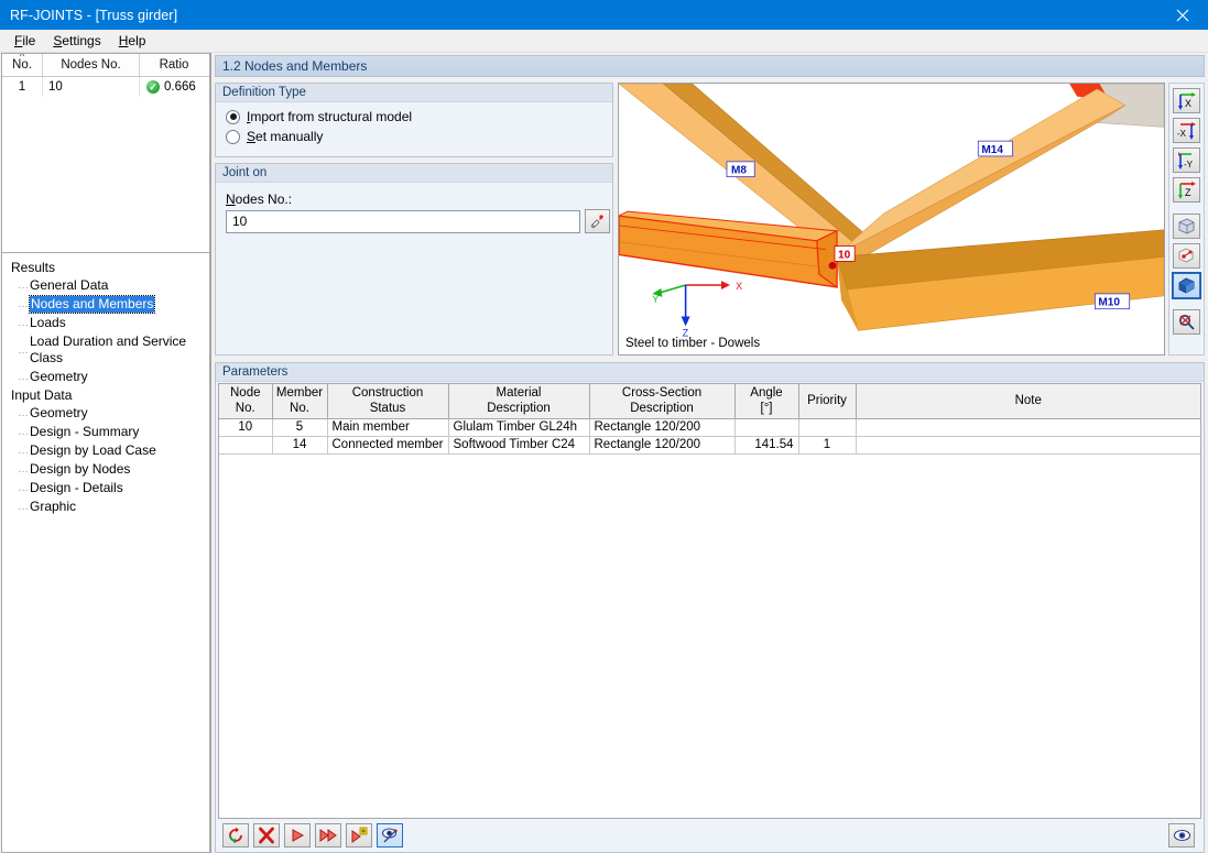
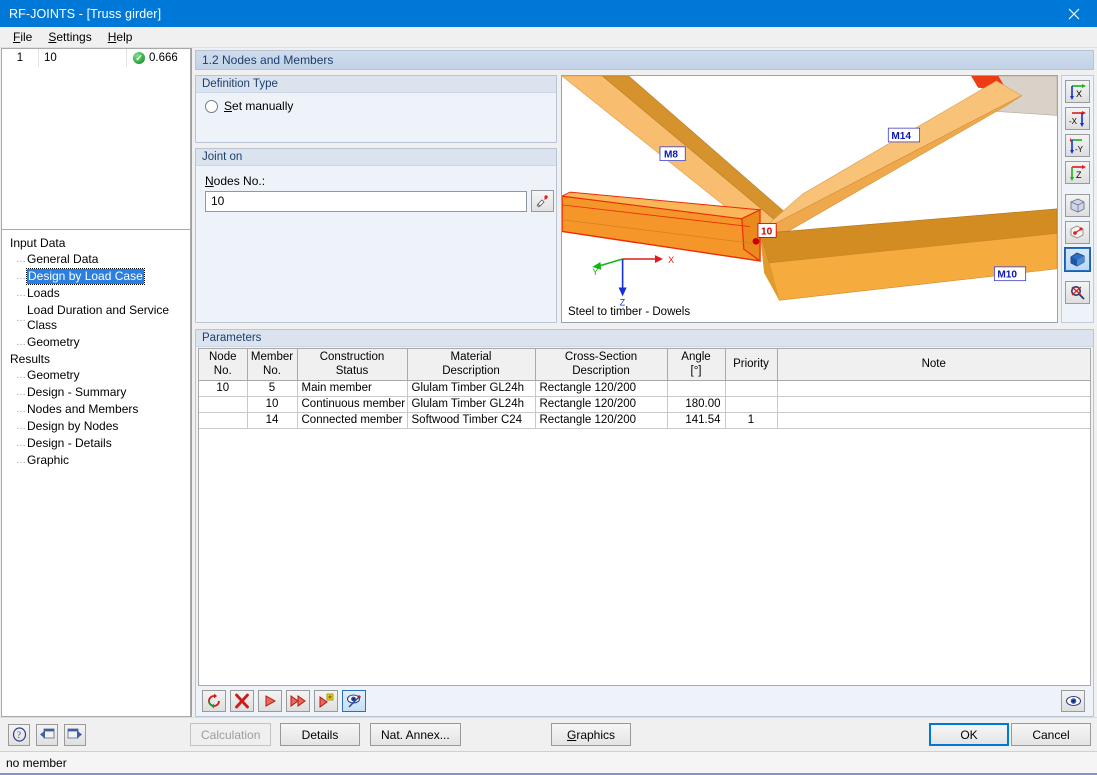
  RF-JOINTS - [Truss girder]
  File
  Settings
  Help
- ^
- No.
- Nodes No.
- Ratio
  1
  10
  ✓
  0.666
- Results
+ Input Data
  …
  General Data
  …
- Nodes and Members
+ Design by Load Case
  …
  Loads
  …
  Load Duration and Service Class
  …
  Geometry
- Input Data
+ Results
  …
  Geometry
  …
  Design - Summary
  …
- Design by Load Case
+ Nodes and Members
  …
  Design by Nodes
  …
  Design - Details
  …
  Graphic
  1.2 Nodes and Members
  Definition Type
- Import from structural model
  Set manually
  Joint on
  Nodes No.:
  10
  X
  Y
  Z
  M8
  M14
  M10
  10
  Steel to timber - Dowels
  X
  -X
  -Y
  Z
  Parameters
  Node No.	Member No.	Construction Status	Material Description	Cross-Section Description	Angle [°]	Priority	Note
  10	5	Main member	Glulam Timber GL24h	Rectangle 120/200
+ 	10	Continuous member	Glulam Timber GL24h	Rectangle 120/200	180.00
  	14	Connected member	Softwood Timber C24	Rectangle 120/200	141.54	1
+ ?
+ Calculation
+ Details
+ Nat. Annex...
+ Graphics
+ OK
+ Cancel
+ no member
